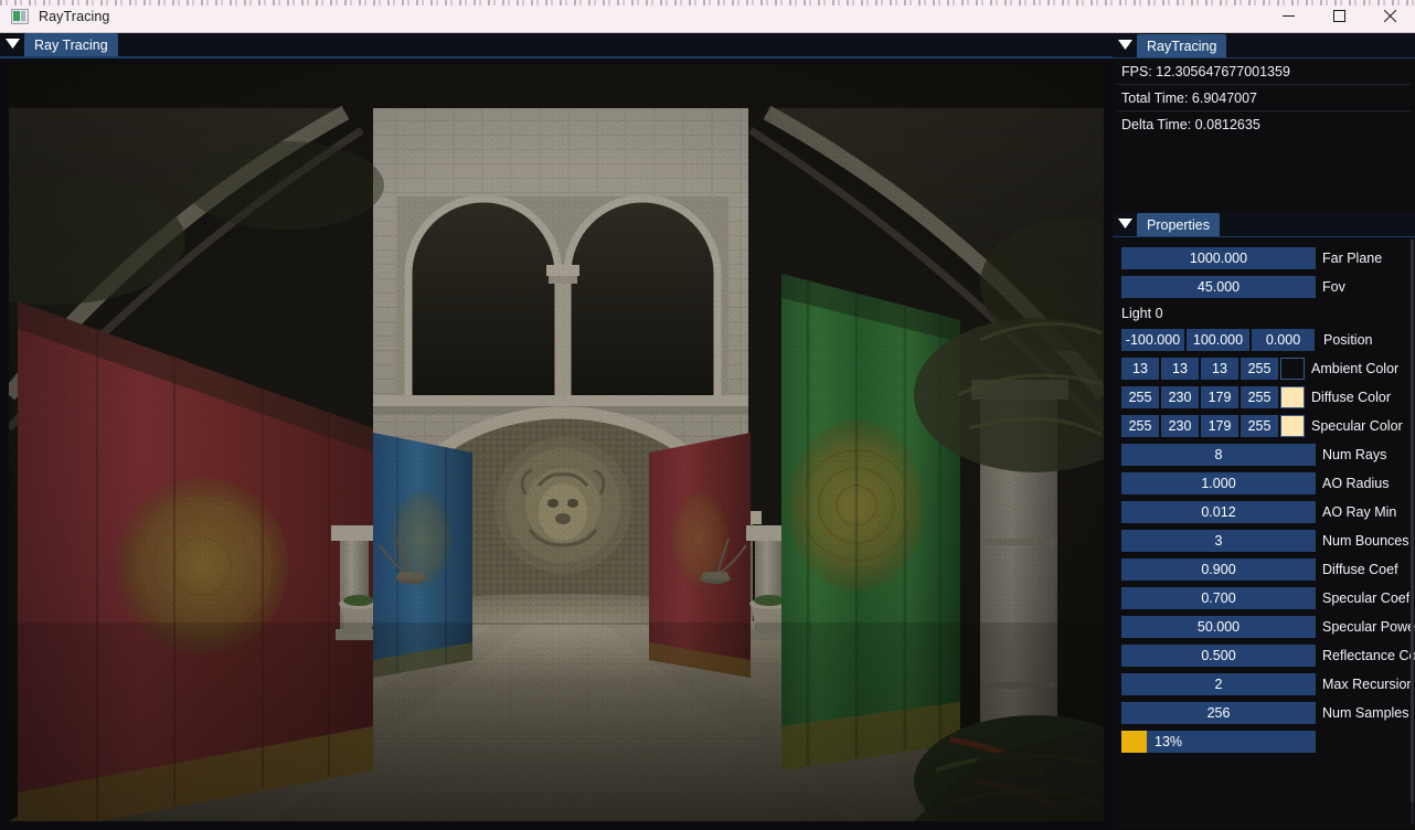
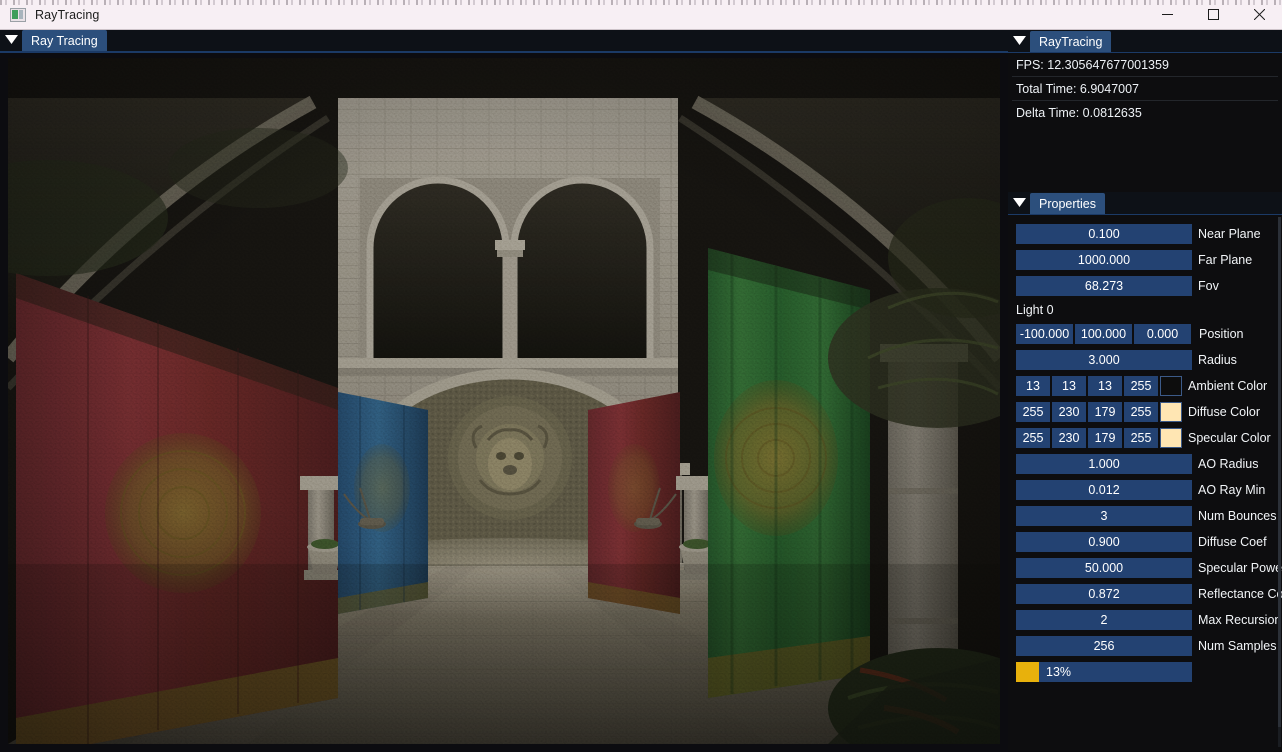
  RayTracing
  Ray Tracing
  RayTracing
  FPS: 12.305647677001359
  Total Time: 6.9047007
  Delta Time: 0.0812635
  Properties
+ 0.100
+ Near Plane
  1000.000
  Far Plane
- 45.000
+ 68.273
  Fov
  Light 0
  -100.000
  100.000
  0.000
  Position
+ 3.000
+ Radius
  13
  13
  13
  255
  Ambient Color
  255
  230
  179
  255
  Diffuse Color
  255
  230
  179
  255
  Specular Color
- 8
- Num Rays
  1.000
  AO Radius
  0.012
  AO Ray Min
  3
  Num Bounces
  0.900
  Diffuse Coef
- 0.700
- Specular Coef
  50.000
  Specular Pow
- 0.500
+ 0.872
  Reflectance C
  2
  Max Recursio
  256
  Num Samples
  13%
